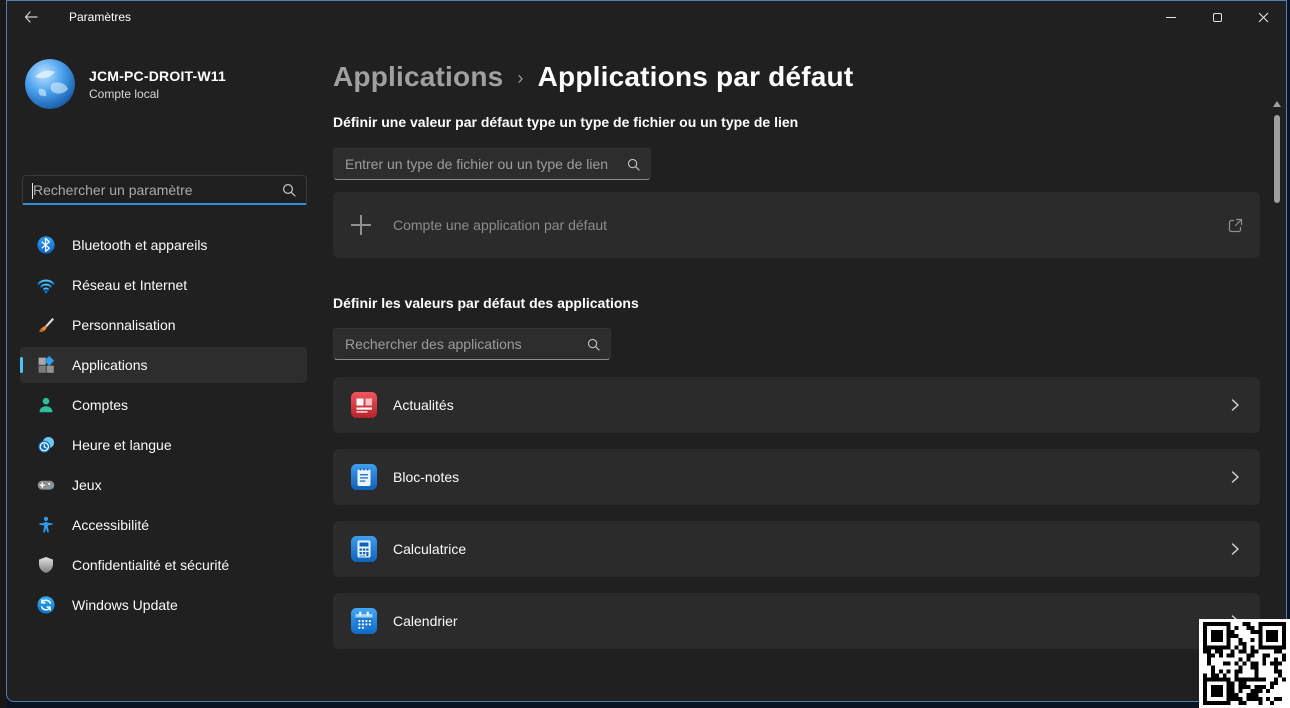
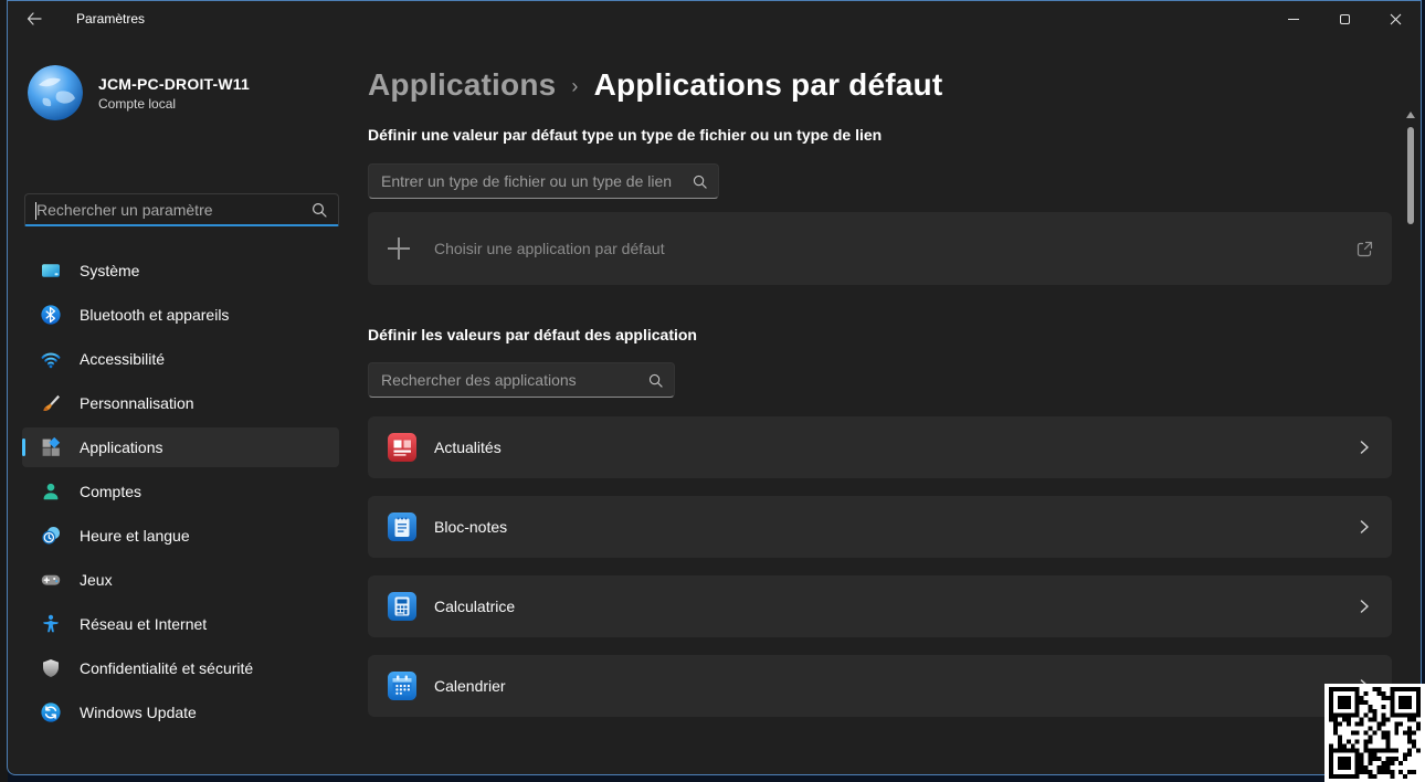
  Paramètres
  JCM-PC-DROIT-W11
  Compte local
  Rechercher un paramètre
+ Système
  Bluetooth et appareils
- Réseau et Internet
+ Accessibilité
  Personnalisation
  Applications
  Comptes
  Heure et langue
  Jeux
- Accessibilité
+ Réseau et Internet
  Confidentialité et sécurité
  Windows Update
  Applications
  ›
  Applications par défaut
  Définir une valeur par défaut type un type de fichier ou un type de lien
  Entrer un type de fichier ou un type de lien
- Compte une application par défaut
+ Choisir une application par défaut
- Définir les valeurs par défaut des applications
+ Définir les valeurs par défaut des application
  Rechercher des applications
  Actualités
  Bloc-notes
  Calculatrice
  Calendrier
